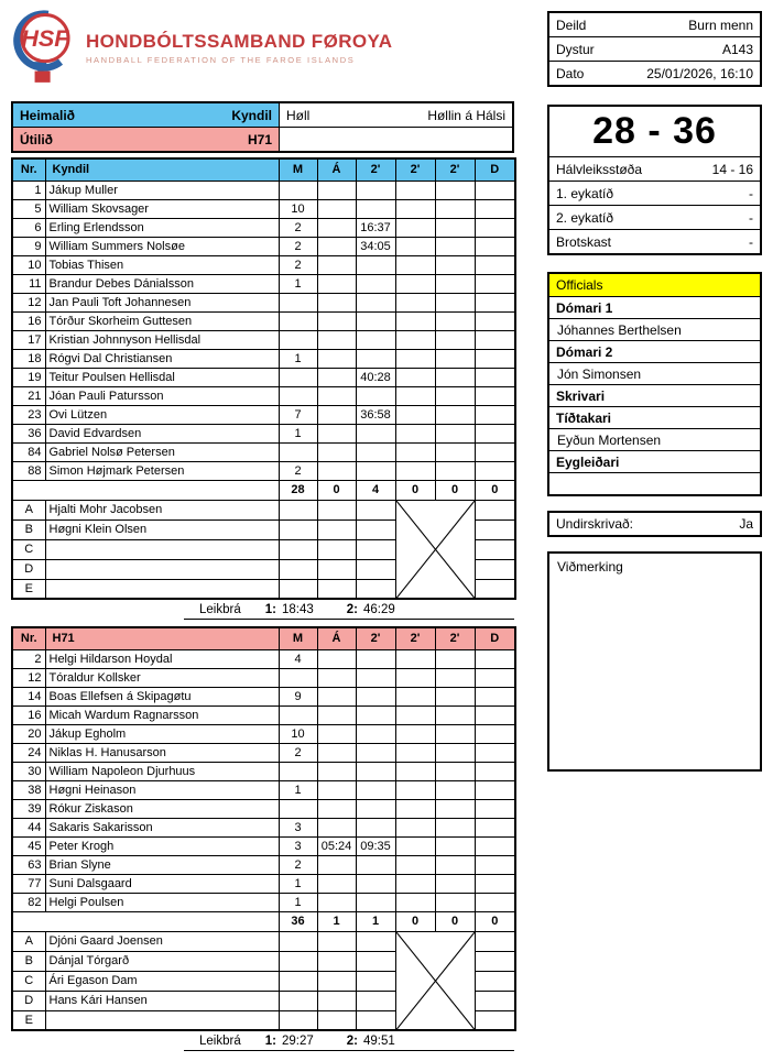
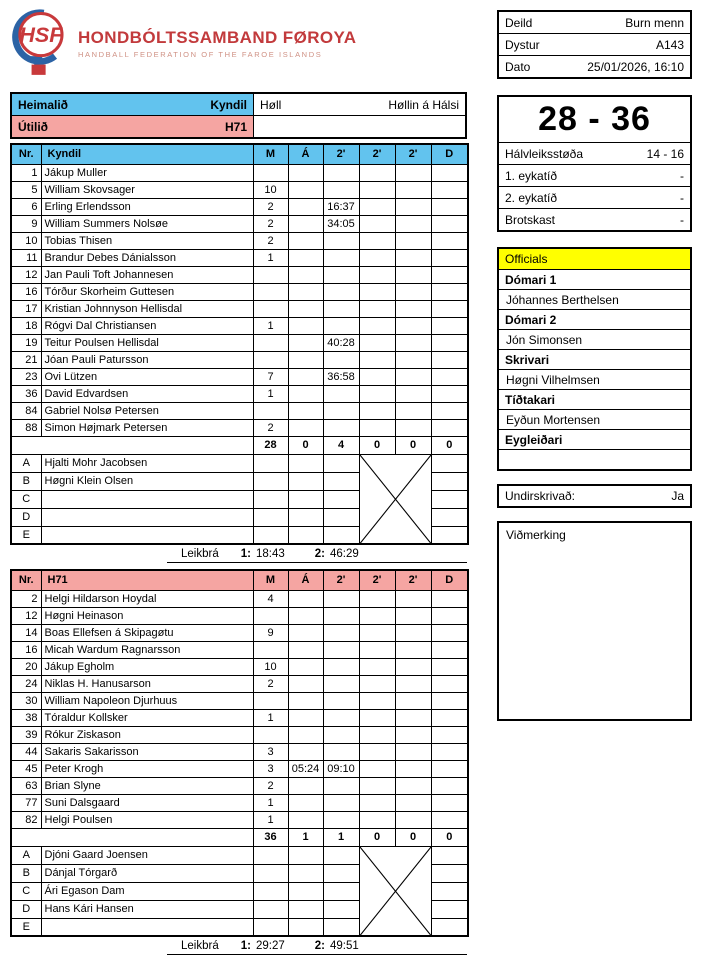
  HSF
  HONDBÓLTSSAMBAND FØROYA
  HANDBALL FEDERATION OF THE FAROE ISLANDS
  Heimalið
  Kyndil
  Høll
  Høllin á Hálsi
  Útilið
  H71
  Nr.	Kyndil	M	Á	2'	2'	2'	D
  1	Jákup Muller
  5	William Skovsager	10
  6	Erling Erlendsson	2		16:37
  9	William Summers Nolsøe	2		34:05
  10	Tobias Thisen	2
  11	Brandur Debes Dánialsson	1
  12	Jan Pauli Toft Johannesen
  16	Tórður Skorheim Guttesen
  17	Kristian Johnnyson Hellisdal
  18	Rógvi Dal Christiansen	1
  19	Teitur Poulsen Hellisdal			40:28
  21	Jóan Pauli Patursson
  23	Ovi Lützen	7		36:58
  36	David Edvardsen	1
  84	Gabriel Nolsø Petersen
  88	Simon Højmark Petersen	2
  	28	0	4	0	0	0
  A	Hjalti Mohr Jacobsen
  B	Høgni Klein Olsen
  C
  D
  E
  Leikbrá
  1:
  18:43
  2:
  46:29
  Nr.	H71	M	Á	2'	2'	2'	D
  2	Helgi Hildarson Hoydal	4
- 12	Tóraldur Kollsker
+ 12	Høgni Heinason
  14	Boas Ellefsen á Skipagøtu	9
  16	Micah Wardum Ragnarsson
  20	Jákup Egholm	10
  24	Niklas H. Hanusarson	2
  30	William Napoleon Djurhuus
- 38	Høgni Heinason	1
+ 38	Tóraldur Kollsker	1
  39	Rókur Ziskason
  44	Sakaris Sakarisson	3
- 45	Peter Krogh	3	05:24	09:35
+ 45	Peter Krogh	3	05:24	09:10
  63	Brian Slyne	2
  77	Suni Dalsgaard	1
  82	Helgi Poulsen	1
  	36	1	1	0	0	0
  A	Djóni Gaard Joensen
  B	Dánjal Tórgarð
  C	Ári Egason Dam
  D	Hans Kári Hansen
  E
  Leikbrá
  1:
  29:27
  2:
  49:51
  Deild
  Burn menn
  Dystur
  A143
  Dato
  25/01/2026, 16:10
  28 - 36
  Hálvleiksstøða
  14 - 16
  1. eykatíð
  -
  2. eykatíð
  -
  Brotskast
  -
  Officials
  Dómari 1
  Jóhannes Berthelsen
  Dómari 2
  Jón Simonsen
  Skrivari
+ Høgni Vilhelmsen
  Tíðtakari
  Eyðun Mortensen
  Eygleiðari
  Undirskrivað:
  Ja
  Viðmerking
